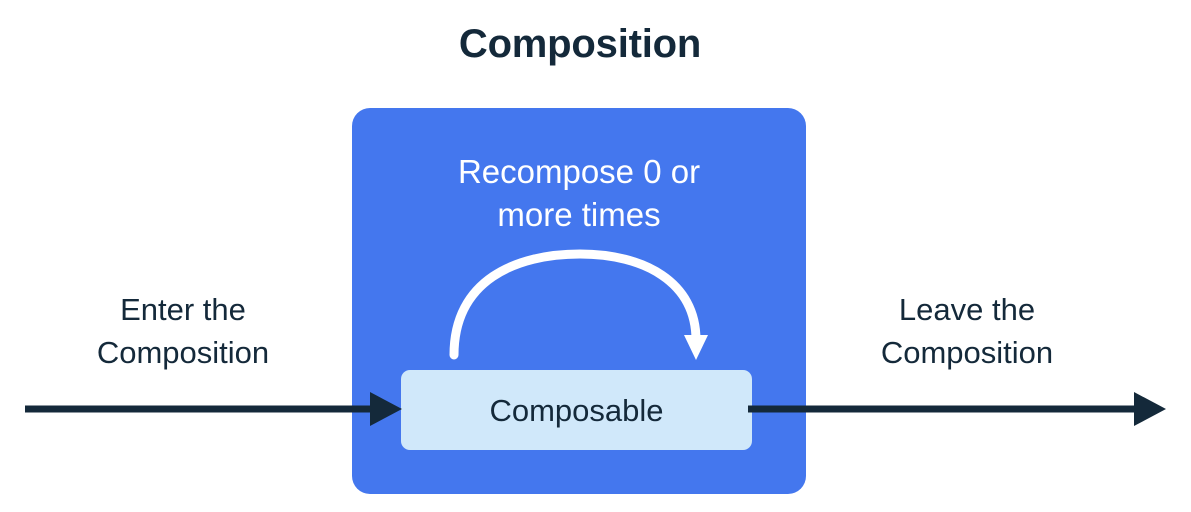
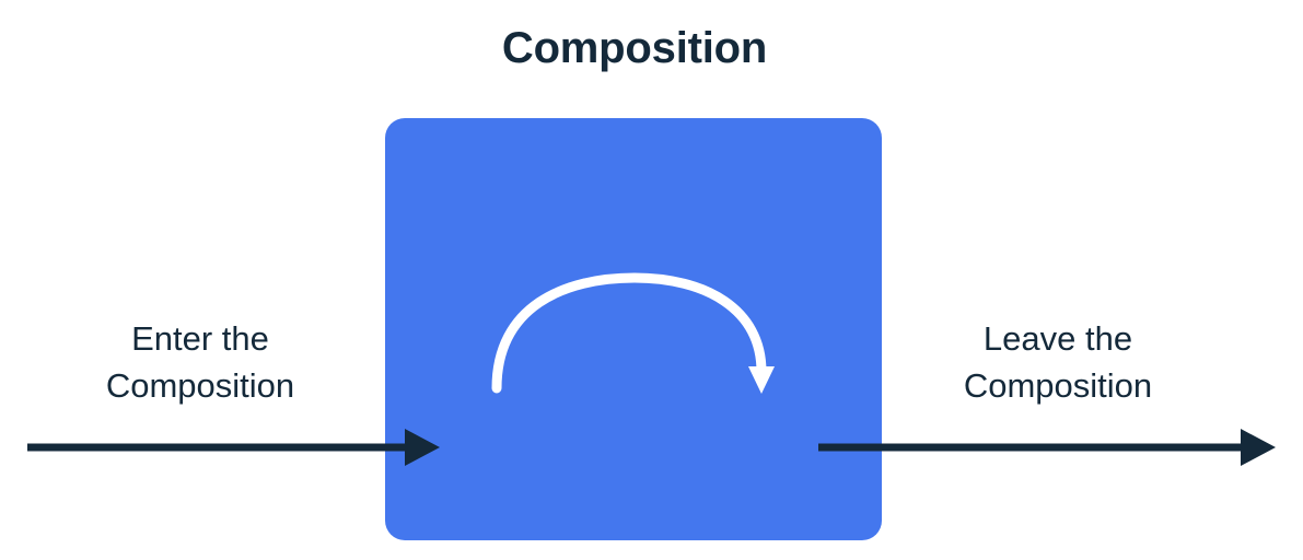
  Composition
- Recompose 0 or
- more times
- Composable
  Enter the
  Composition
  Leave the
  Composition
